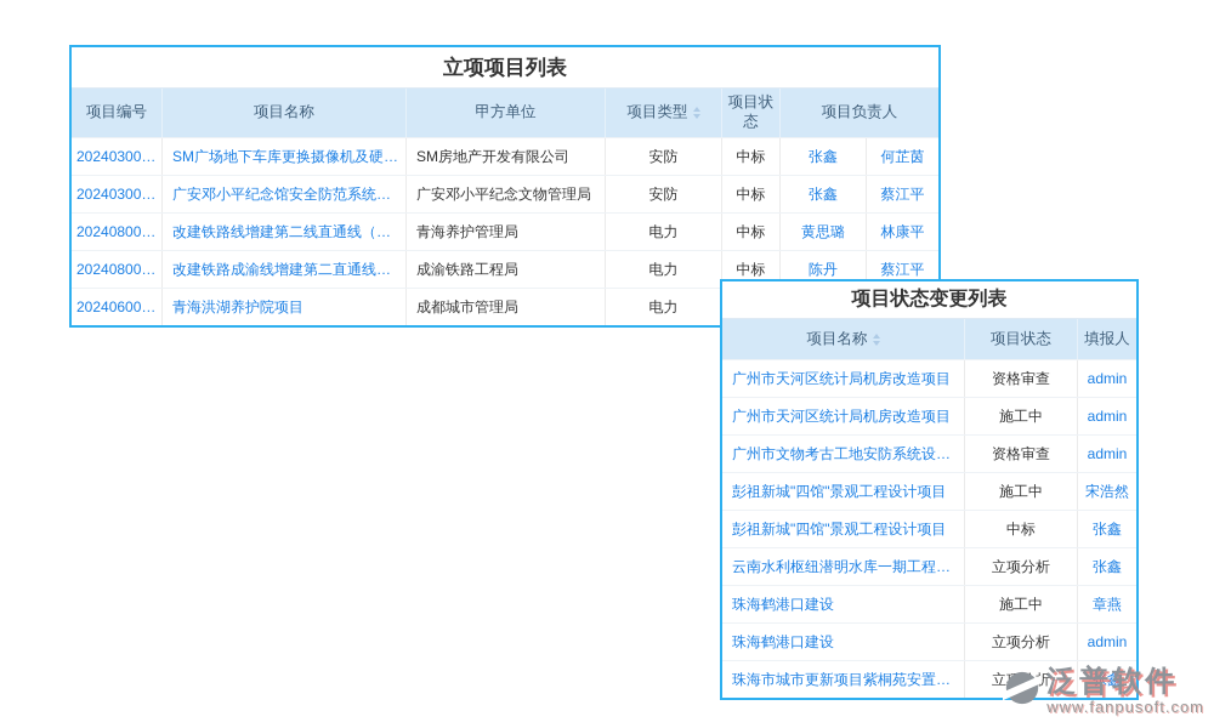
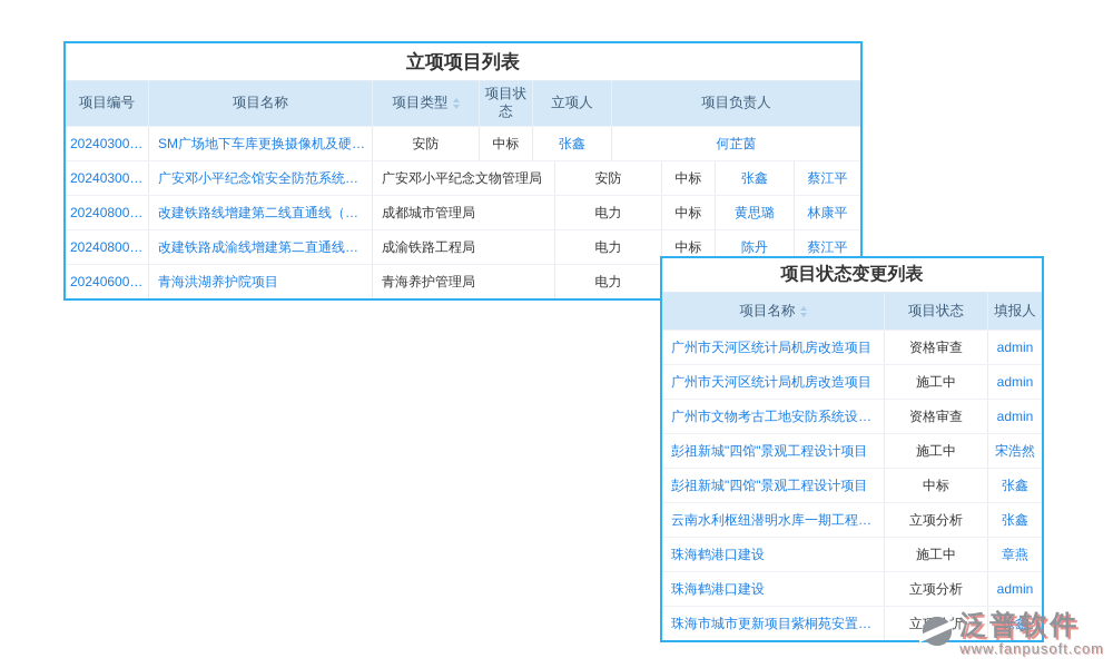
  立项项目列表
  项目编号
  项目名称
- 甲方单位
  项目类型
  项目状态
+ 立项人
  项目负责人
  2024030002
  SM广场地下车库更换摄像机及硬盘项
- SM房地产开发有限公司
  安防
  中标
  张鑫
  何芷茵
  2024030007
  广安邓小平纪念馆安全防范系统维护
  广安邓小平纪念文物管理局
  安防
  中标
  张鑫
  蔡江平
  2024080006
  改建铁路线增建第二线直通线（成都
- 青海养护管理局
+ 成都城市管理局
  电力
  中标
  黄思璐
  林康平
  2024080005
  改建铁路成渝线增建第二直通线（成
  成渝铁路工程局
  电力
  中标
  陈丹
  蔡江平
  2024060001
  青海洪湖养护院项目
- 成都城市管理局
+ 青海养护管理局
  电力
  项目状态变更列表
  项目名称
  项目状态
  填报人
  广州市天河区统计局机房改造项目
  资格审查
  admin
  广州市天河区统计局机房改造项目
  施工中
  admin
  广州市文物考古工地安防系统设备保
  资格审查
  admin
  彭祖新城"四馆"景观工程设计项目
  施工中
  宋浩然
  彭祖新城"四馆"景观工程设计项目
  中标
  张鑫
  云南水利枢纽潜明水库一期工程施工
  立项分析
  张鑫
  珠海鹤港口建设
  施工中
  章燕
  珠海鹤港口建设
  立项分析
  admin
  珠海市城市更新项目紫桐苑安置点设
  张鑫
  泛普软件
  www.fanpusoft.com
